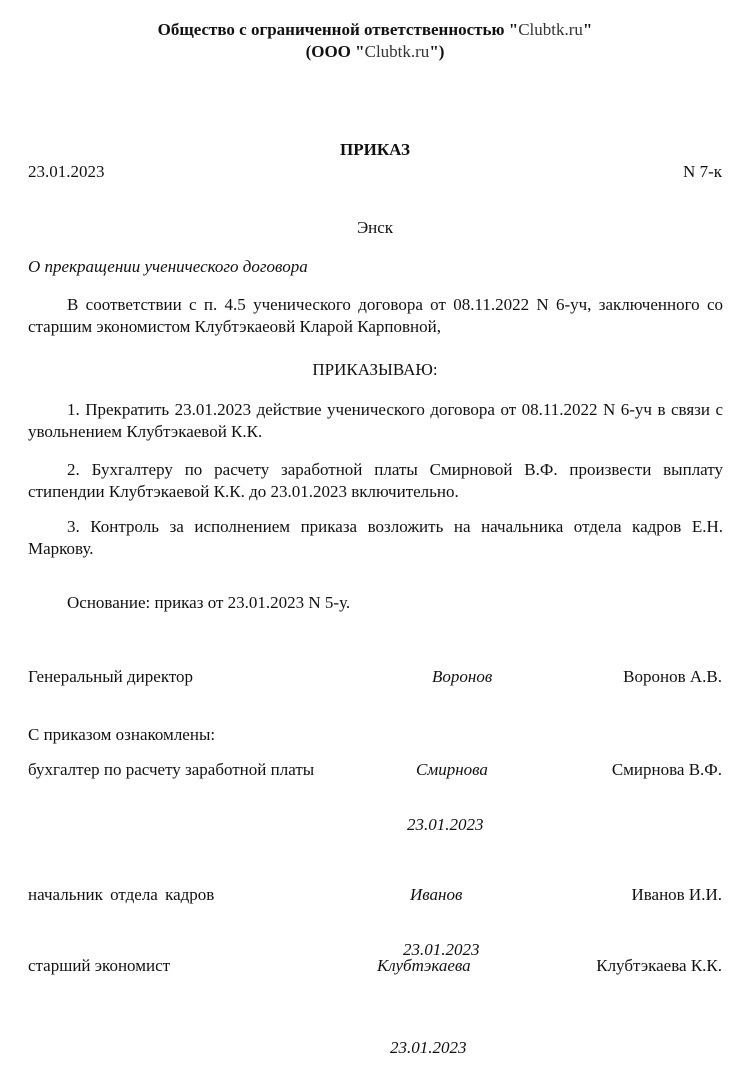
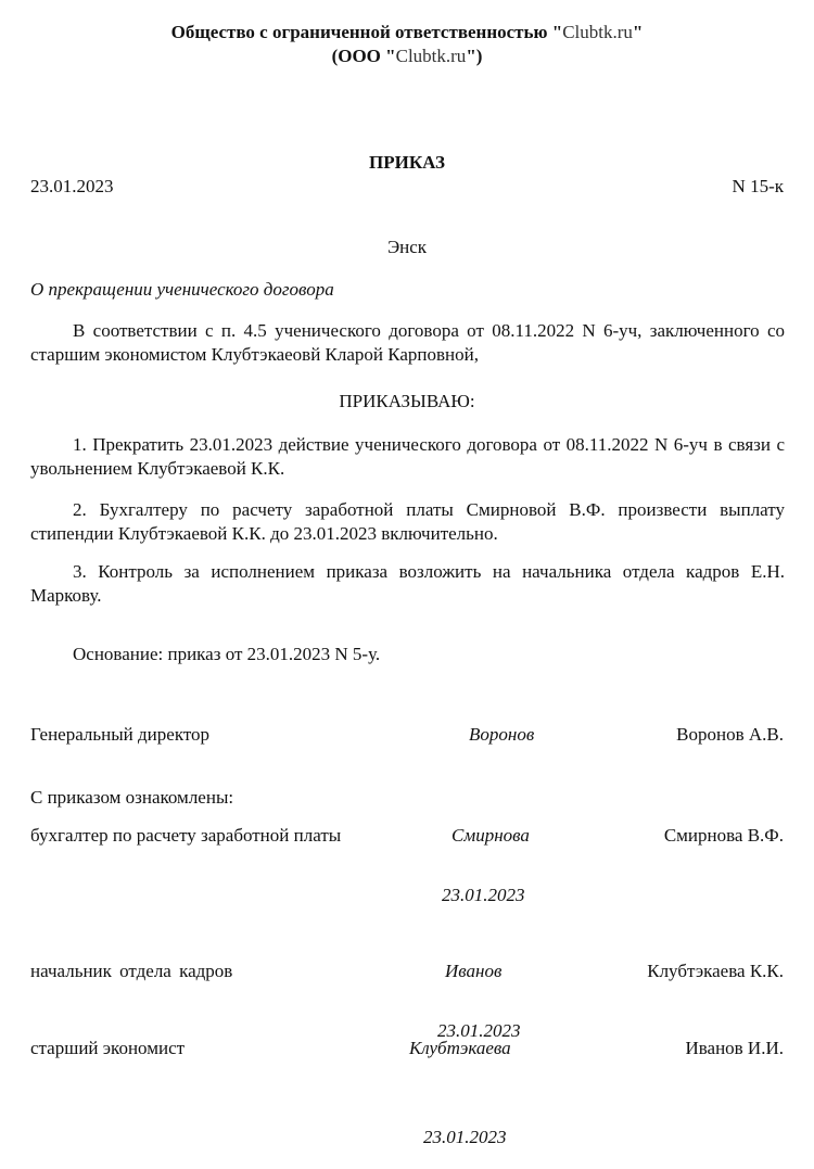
  Общество с ограниченной ответственностью "Clubtk.ru"
  (ООО "Clubtk.ru")
  ПРИКАЗ
  23.01.2023
- N 7-к
+ N 15-к
  Энск
  О прекращении ученического договора
  В соответствии с п. 4.5 ученического договора от 08.11.2022 N 6-уч, заключенного со старшим экономистом Клубтэкаеовй Кларой Карповной,
  ПРИКАЗЫВАЮ:
  1. Прекратить 23.01.2023 действие ученического договора от 08.11.2022 N 6-уч в связи с увольнением Клубтэкаевой К.К.
  2. Бухгалтеру по расчету заработной платы Смирновой В.Ф. произвести выплату стипендии Клубтэкаевой К.К. до 23.01.2023 включительно.
  3. Контроль за исполнением приказа возложить на начальника отдела кадров Е.Н. Маркову.
  Основание: приказ от 23.01.2023 N 5-у.
  Генеральный директор
  Воронов
  Воронов А.В.
  С приказом ознакомлены:
  бухгалтер по расчету заработной платы
  Смирнова
  Смирнова В.Ф.
  23.01.2023
  начальник отдела кадров
  Иванов
- Иванов И.И.
+ Клубтэкаева К.К.
  23.01.2023
  старший экономист
  Клубтэкаева
- Клубтэкаева К.К.
+ Иванов И.И.
  23.01.2023
